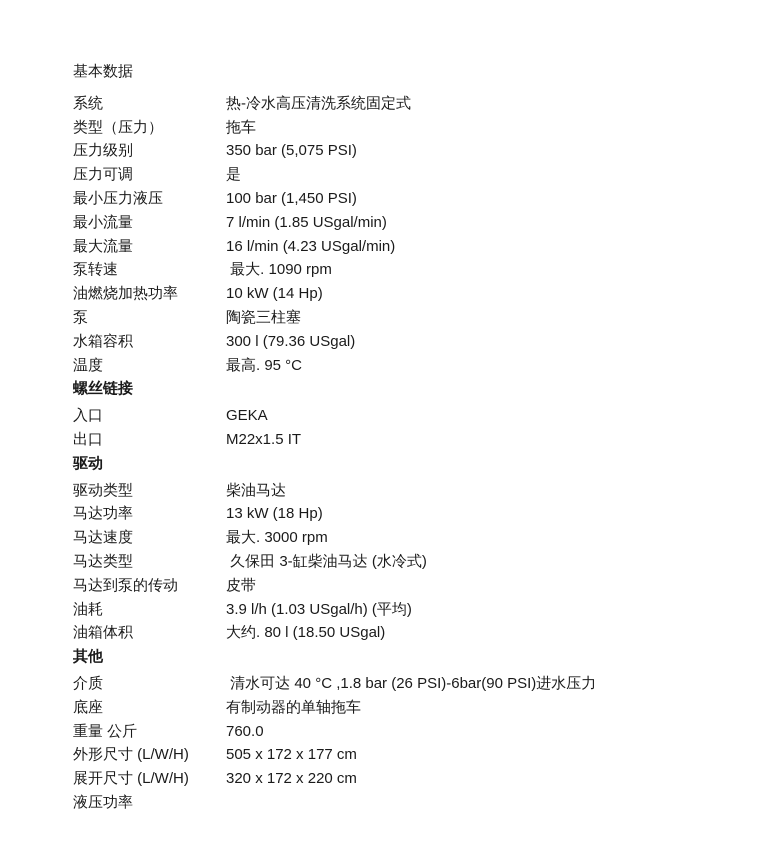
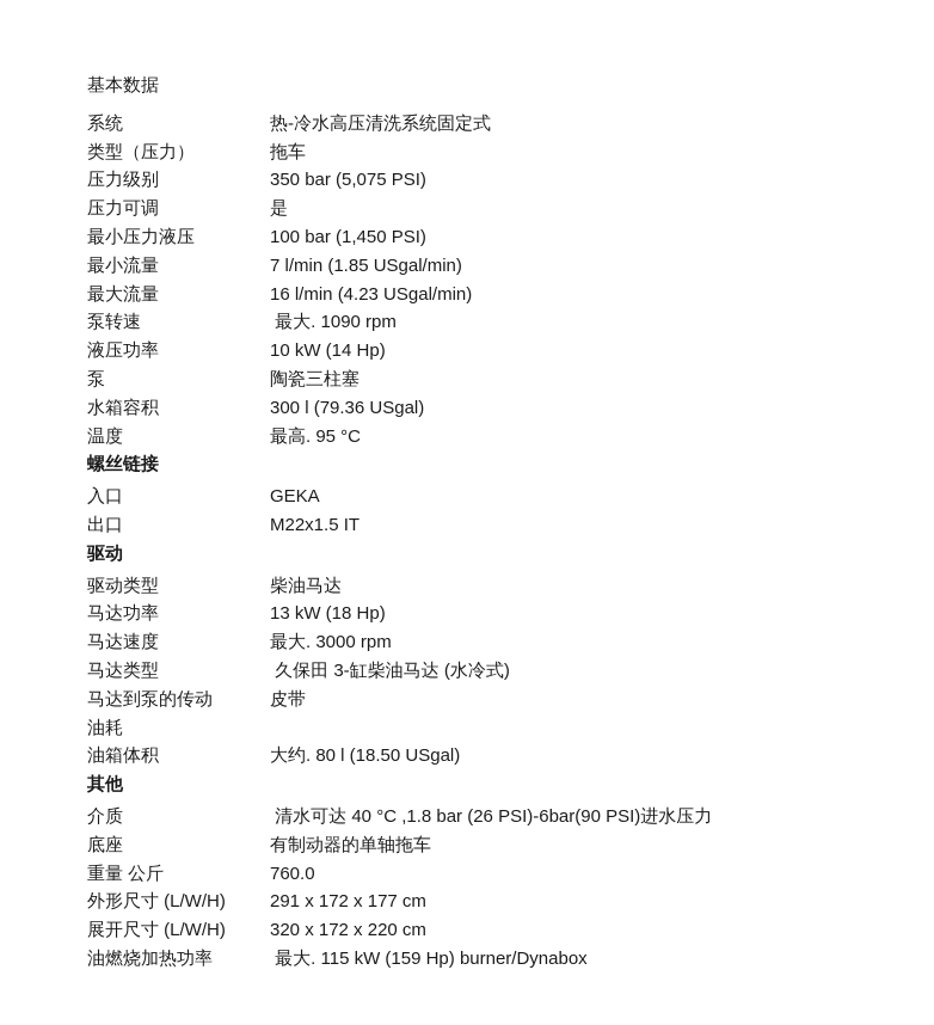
  基本数据
  系统
  热-冷水高压清洗系统固定式
  类型（压力）
  拖车
  压力级别
  350 bar (5,075 PSI)
  压力可调
  是
  最小压力液压
  100 bar (1,450 PSI)
  最小流量
  7 l/min (1.85 USgal/min)
  最大流量
  16 l/min (4.23 USgal/min)
  泵转速
  最大. 1090 rpm
- 油燃烧加热功率
+ 液压功率
  10 kW (14 Hp)
  泵
  陶瓷三柱塞
  水箱容积
  300 l (79.36 USgal)
  温度
  最高. 95 °C
  螺丝链接
  入口
  GEKA
  出口
  M22x1.5 IT
  驱动
  驱动类型
  柴油马达
  马达功率
  13 kW (18 Hp)
  马达速度
  最大. 3000 rpm
  马达类型
  久保田 3-缸柴油马达 (水冷式)
  马达到泵的传动
  皮带
  油耗
- 3.9 l/h (1.03 USgal/h) (平均)
  油箱体积
  大约. 80 l (18.50 USgal)
  其他
  介质
  清水可达 40 °C ,1.8 bar (26 PSI)-6bar(90 PSI)进水压力
  底座
  有制动器的单轴拖车
  重量 公斤
  760.0
  外形尺寸 (L/W/H)
- 505 x 172 x 177 cm
+ 291 x 172 x 177 cm
  展开尺寸 (L/W/H)
  320 x 172 x 220 cm
- 液压功率
+ 油燃烧加热功率
+ 最大. 115 kW (159 Hp) burner/Dynabox
